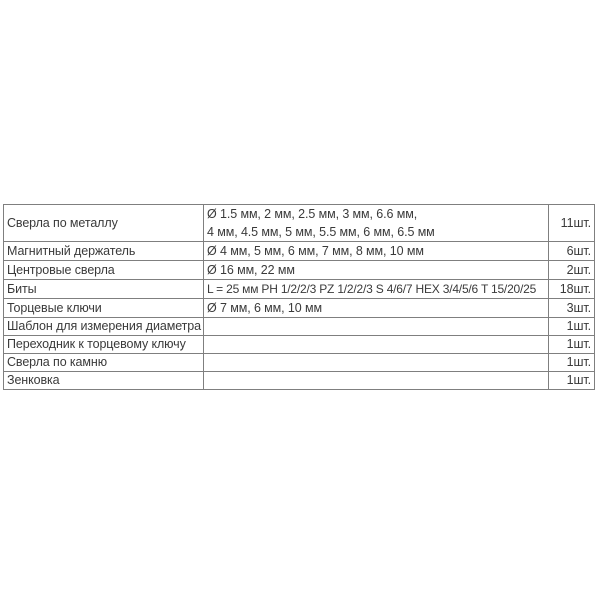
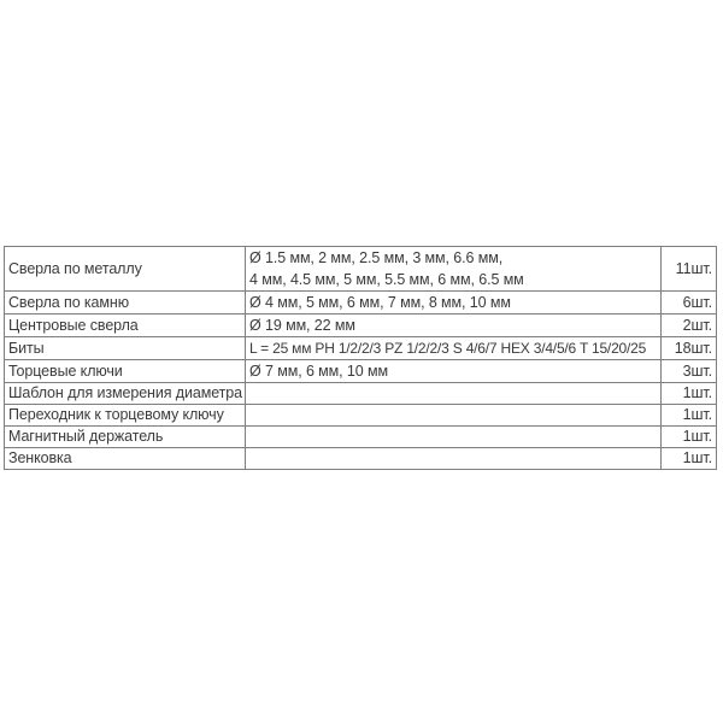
  Сверла по металлу	Ø 1.5 мм, 2 мм, 2.5 мм, 3 мм, 6.6 мм, 4 мм, 4.5 мм, 5 мм, 5.5 мм, 6 мм, 6.5 мм	11шт.
- Магнитный держатель	Ø 4 мм, 5 мм, 6 мм, 7 мм, 8 мм, 10 мм	6шт.
+ Сверла по камню	Ø 4 мм, 5 мм, 6 мм, 7 мм, 8 мм, 10 мм	6шт.
- Центровые сверла	Ø 16 мм, 22 мм	2шт.
+ Центровые сверла	Ø 19 мм, 22 мм	2шт.
  Биты	L = 25 мм PH 1/2/2/3 PZ 1/2/2/3 S 4/6/7 HEX 3/4/5/6 T 15/20/25	18шт.
  Торцевые ключи	Ø 7 мм, 6 мм, 10 мм	3шт.
  Шаблон для измерения диаметра		1шт.
  Переходник к торцевому ключу		1шт.
- Сверла по камню		1шт.
+ Магнитный держатель		1шт.
  Зенковка		1шт.
